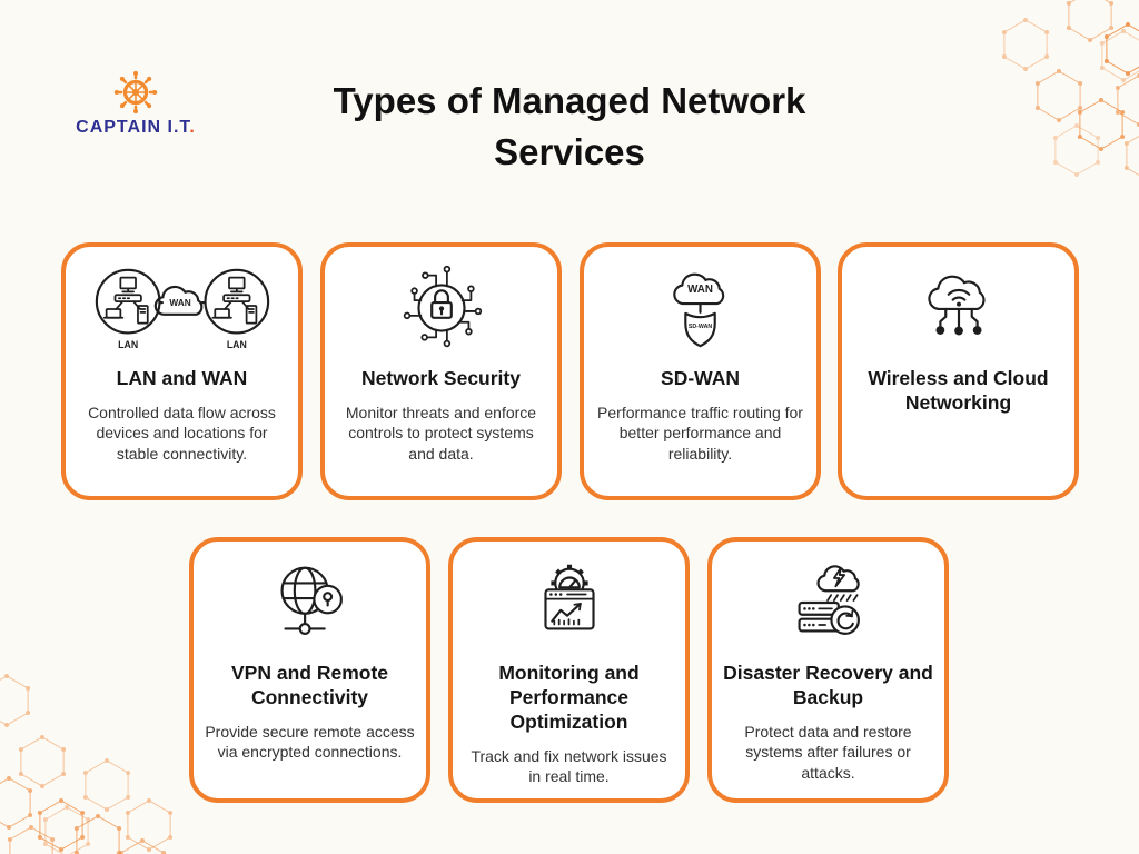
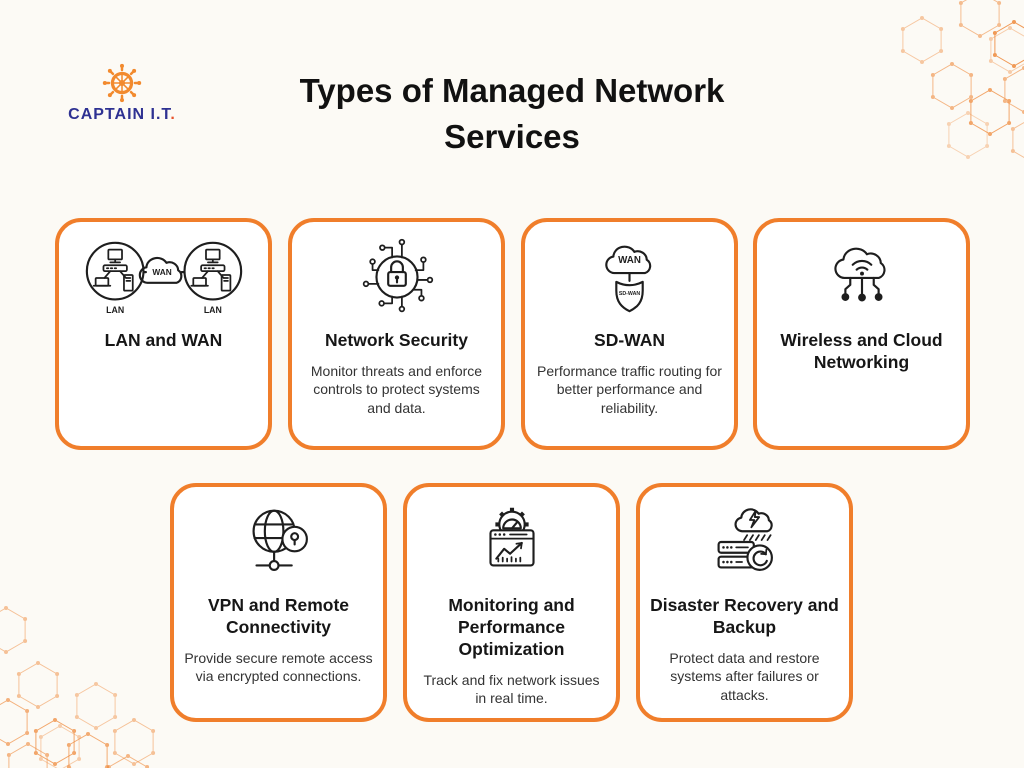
  CAPTAIN I.T.
  Types of Managed Network Services
  WAN
  LAN
  LAN
  LAN and WAN
- Controlled data flow across devices and locations for stable connectivity.
  Network Security
  Monitor threats and enforce controls to protect systems and data.
  WAN
  SD-WAN
  Performance traffic routing for better performance and reliability.
  Wireless and Cloud Networking
  VPN and Remote Connectivity
  Provide secure remote access via encrypted connections.
  Monitoring and Performance Optimization
  Track and fix network issues in real time.
  Disaster Recovery and Backup
  Protect data and restore systems after failures or attacks.
